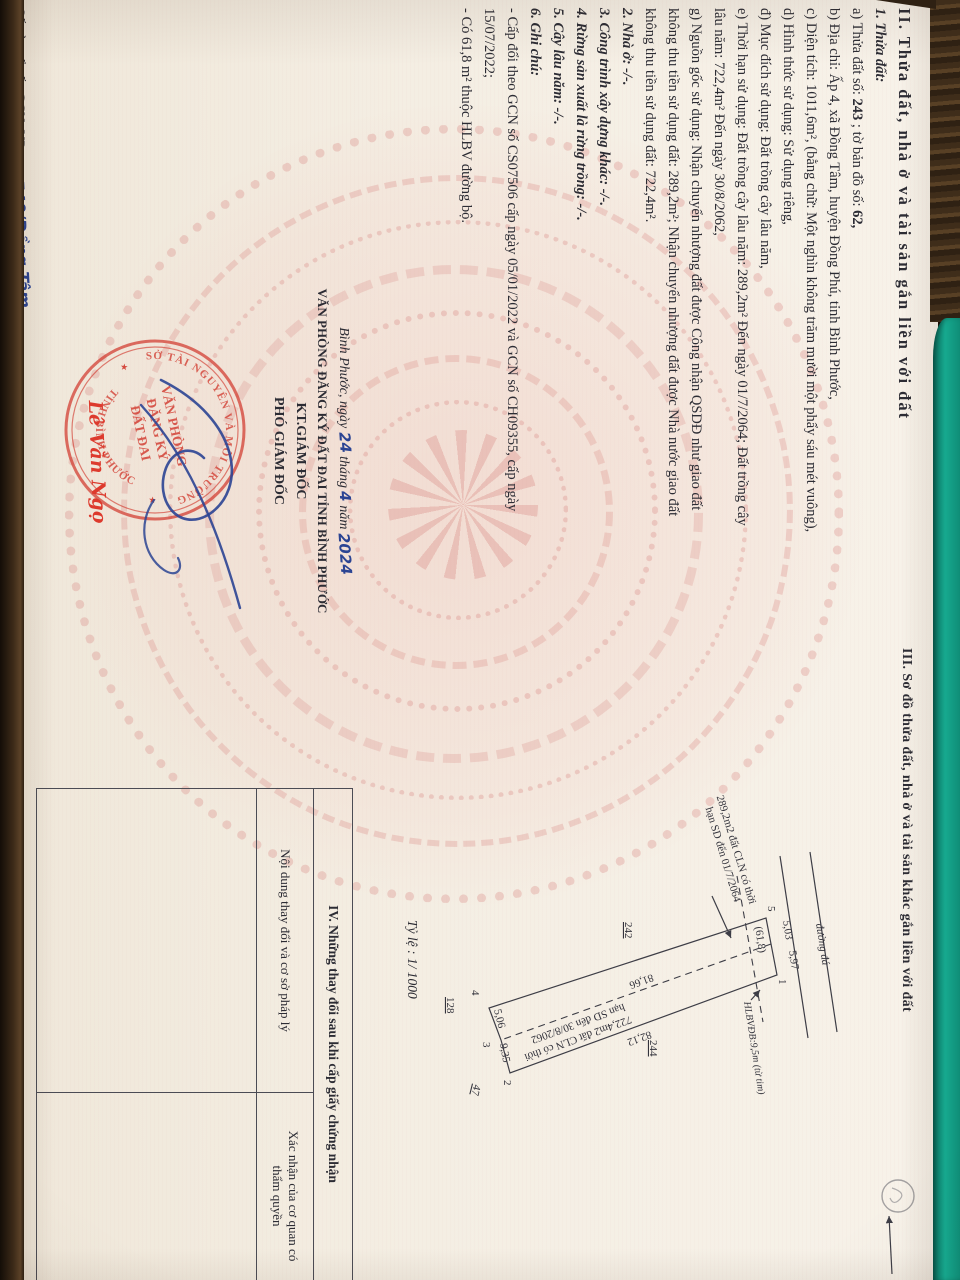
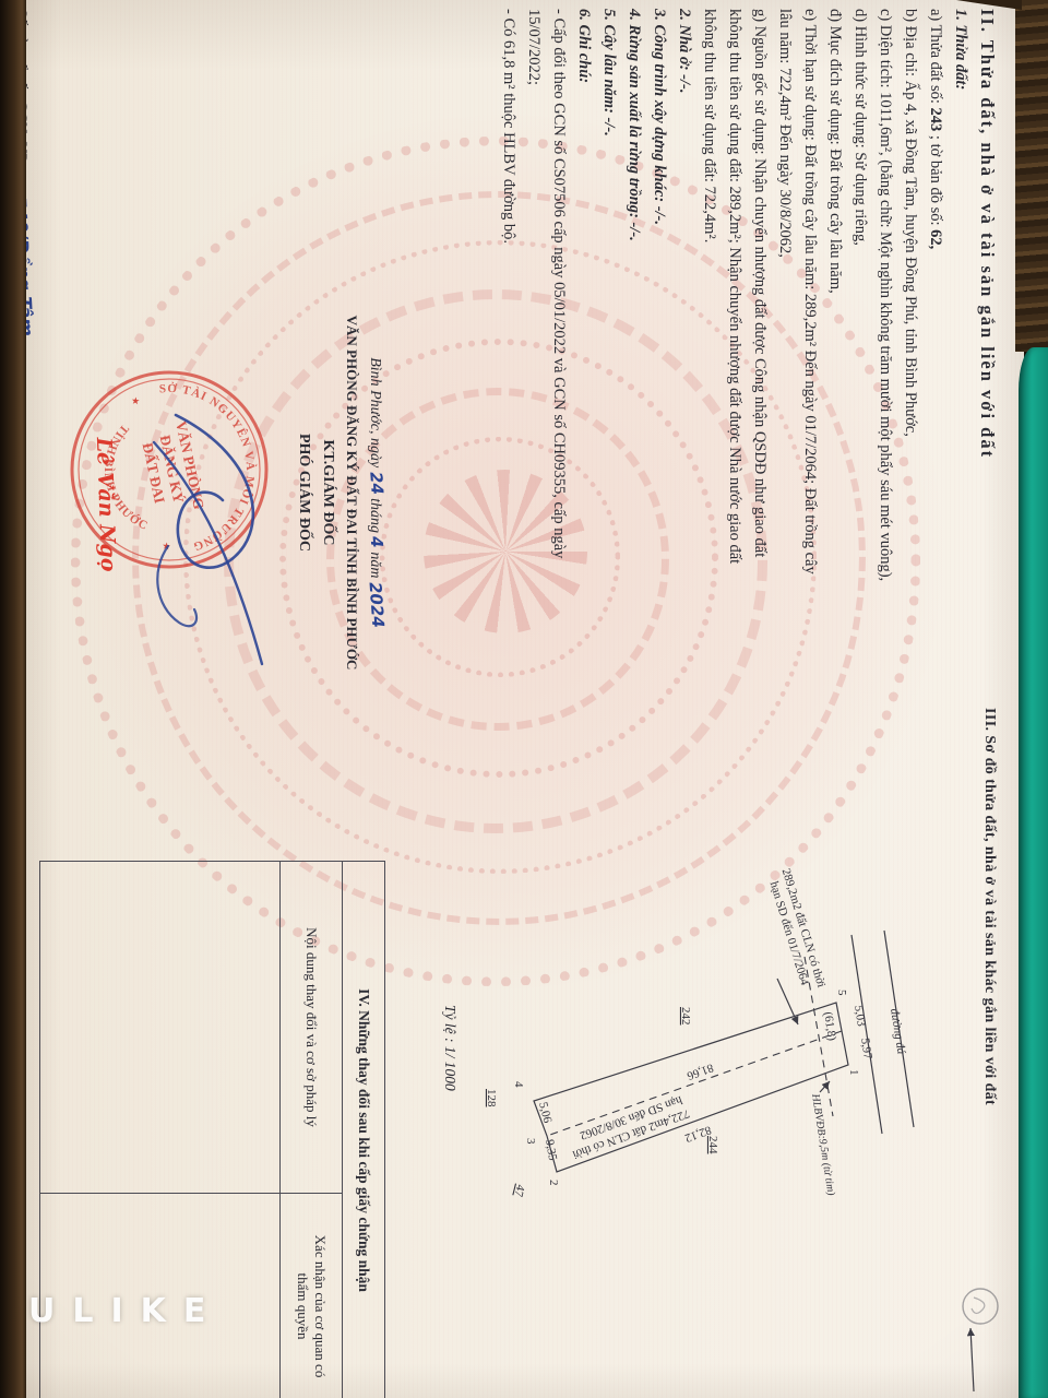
+ ULIKE
